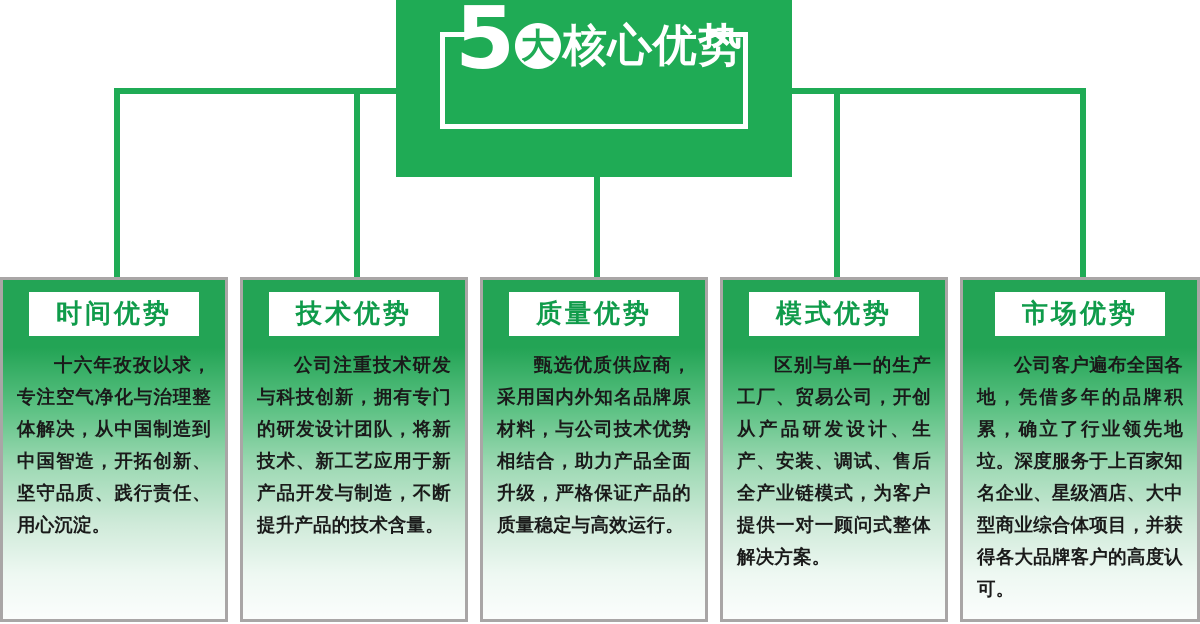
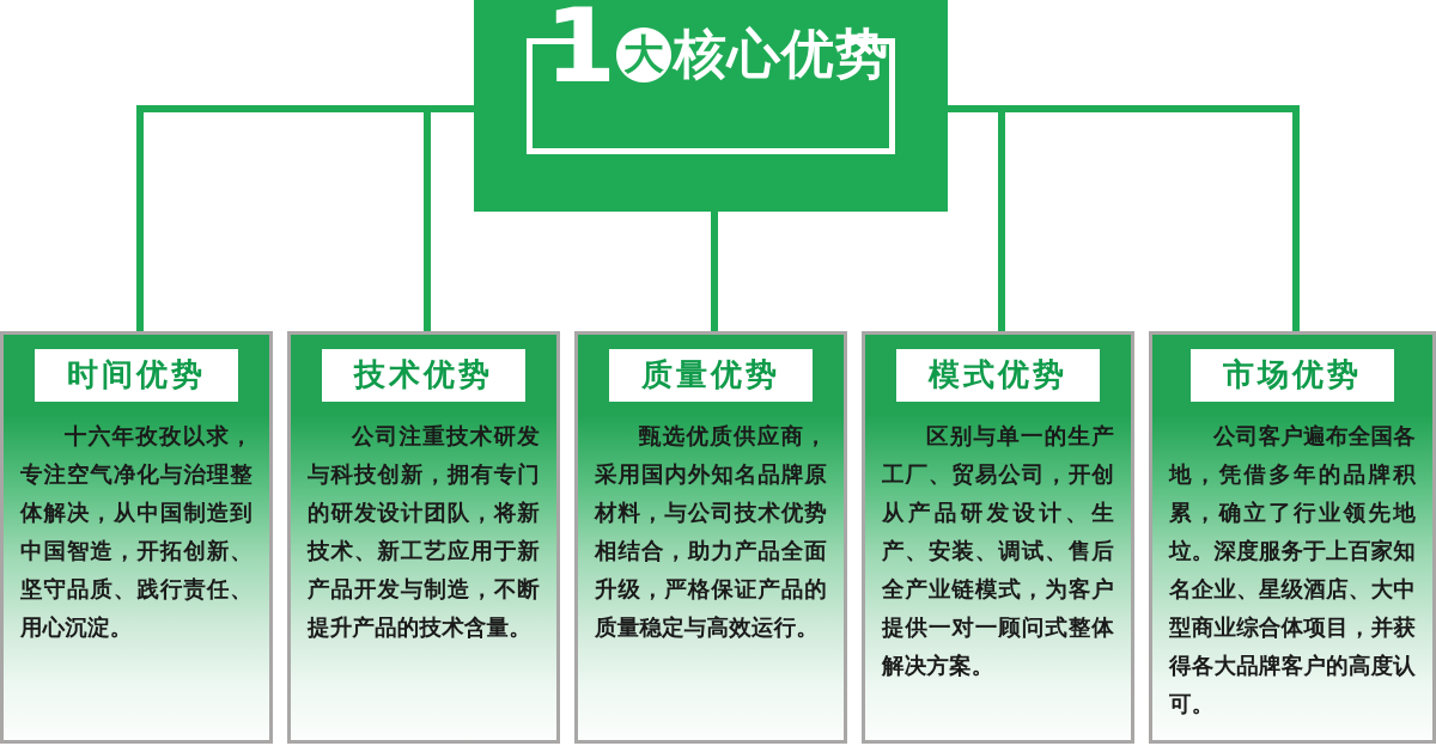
- 5
+ 1
  大
  核心优势
  时间优势
  十六年孜孜以求，专注空气净化与治理整体解决，从中国制造到中国智造，开拓创新、坚守品质、践行责任、用心沉淀。
  技术优势
  公司注重技术研发与科技创新，拥有专门的研发设计团队，将新技术、新工艺应用于新产品开发与制造，不断提升产品的技术含量。
  质量优势
  甄选优质供应商，采用国内外知名品牌原材料，与公司技术优势相结合，助力产品全面升级，严格保证产品的质量稳定与高效运行。
  模式优势
  区别与单一的生产工厂、贸易公司，开创从产品研发设计、生产、安装、调试、售后全产业链模式，为客户提供一对一顾问式整体解决方案。
  市场优势
  公司客户遍布全国各地，凭借多年的品牌积累，确立了行业领先地垃。深度服务于上百家知名企业、星级酒店、大中型商业综合体项目，并获得各大品牌客户的高度认可。
